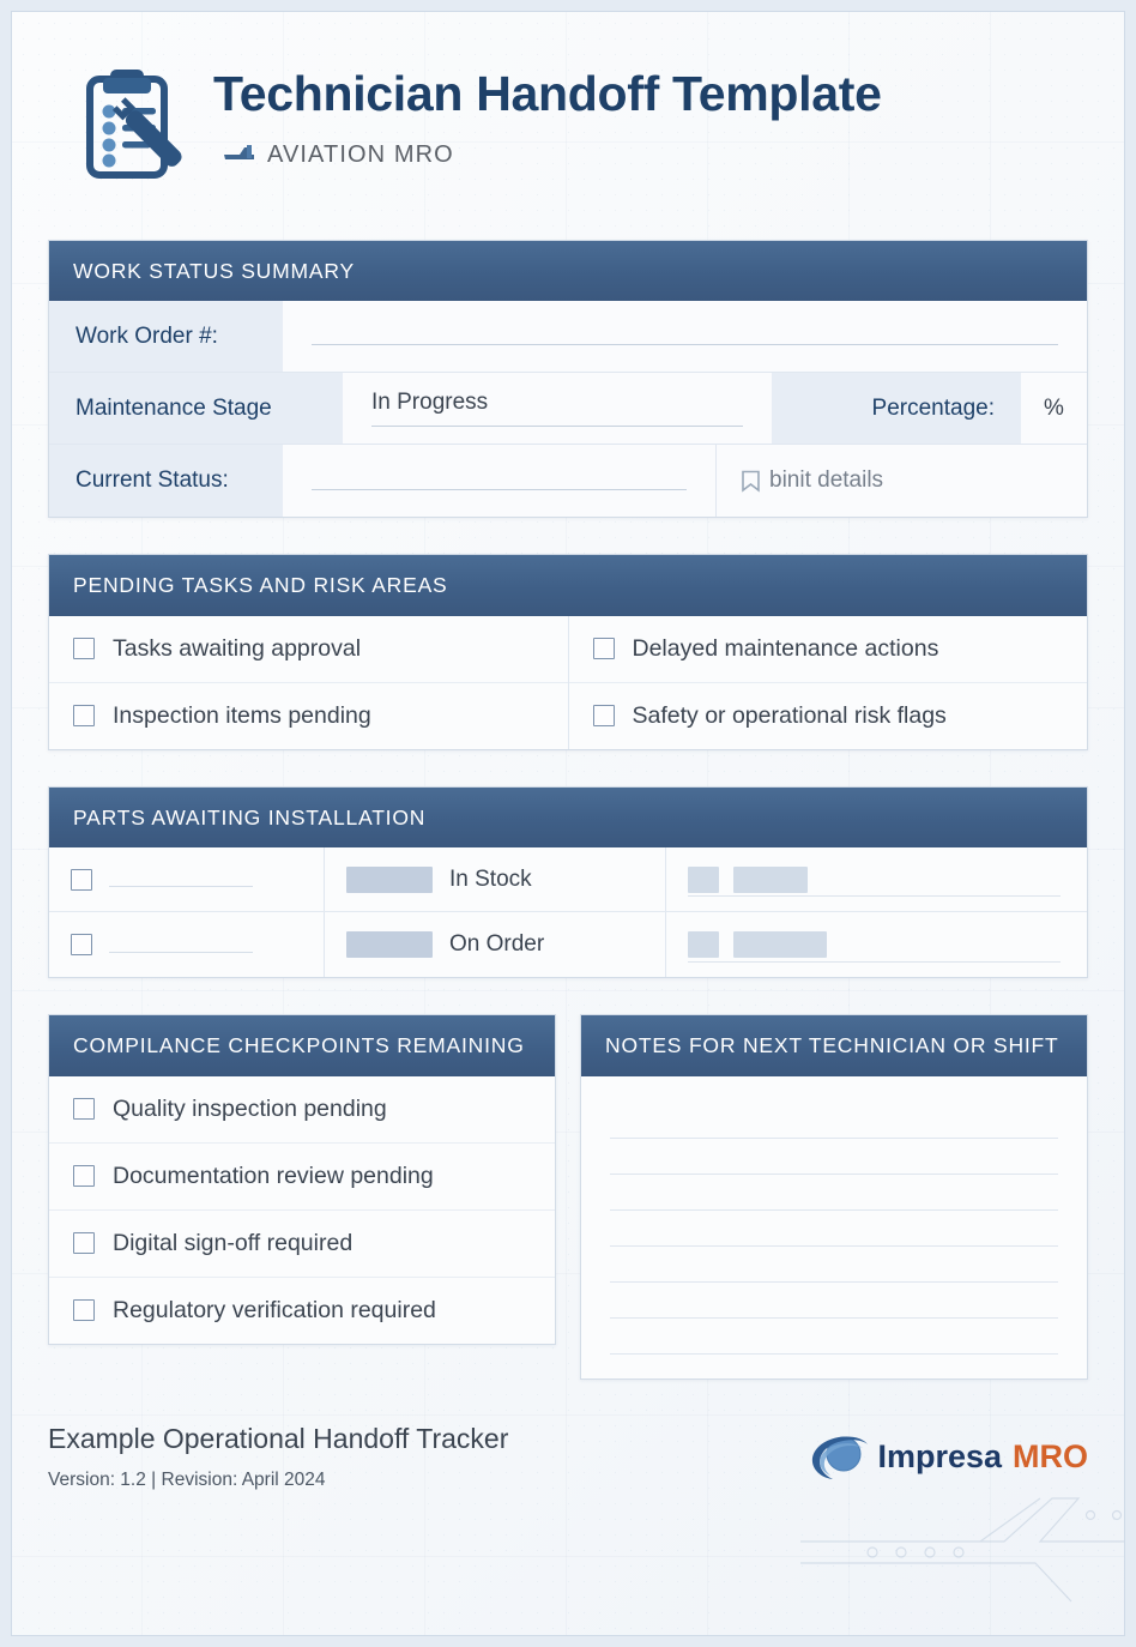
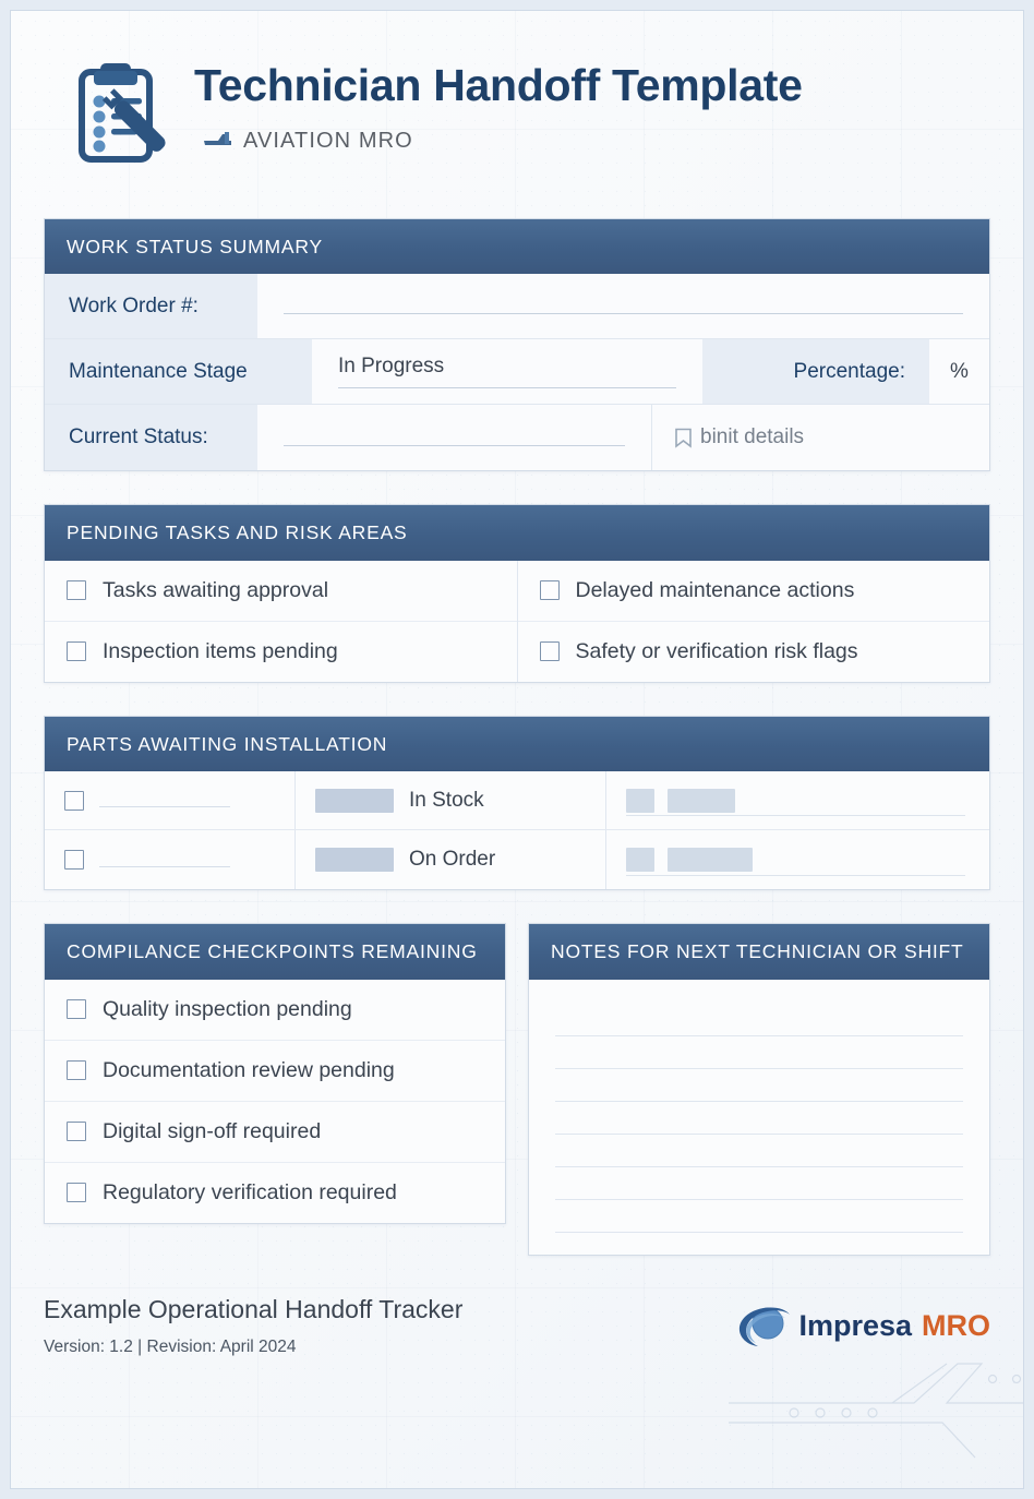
  Technician Handoff Template
  AVIATION MRO
  WORK STATUS SUMMARY
  Work Order #:
  Maintenance Stage
  In Progress
  Percentage:
  %
  Current Status:
  binit details
  PENDING TASKS AND RISK AREAS
  Tasks awaiting approval
  Inspection items pending
  Delayed maintenance actions
- Safety or operational risk flags
+ Safety or verification risk flags
  PARTS AWAITING INSTALLATION
  In Stock
  On Order
  COMPILANCE CHECKPOINTS REMAINING
  Quality inspection pending
  Documentation review pending
  Digital sign-off required
  Regulatory verification required
  NOTES FOR NEXT TECHNICIAN OR SHIFT
  Example Operational Handoff Tracker
  Version: 1.2 | Revision: April 2024
  Impresa
  MRO
